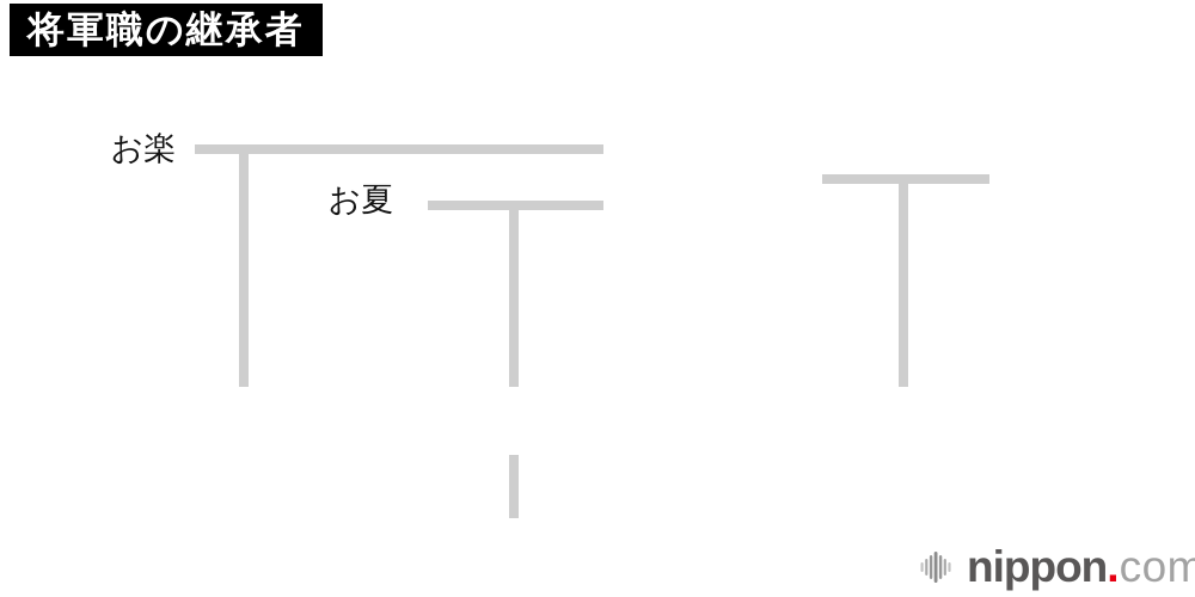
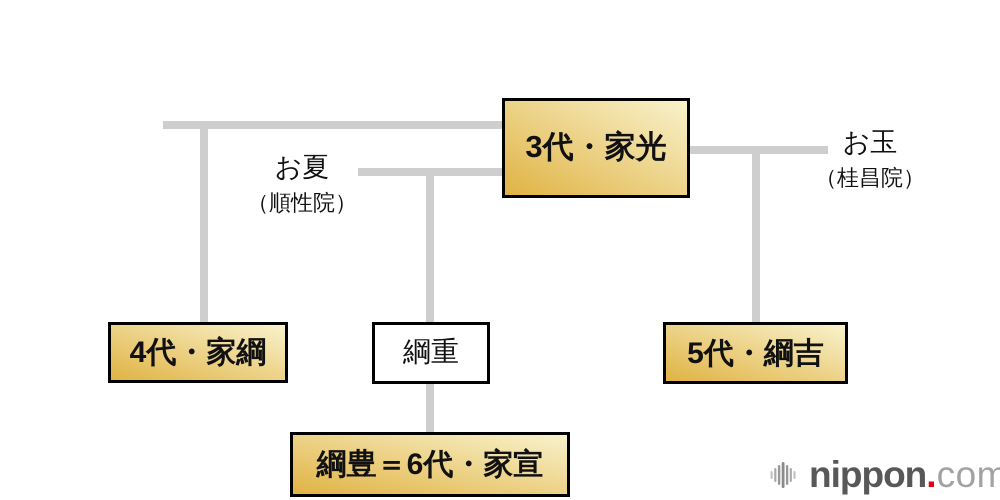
- 将軍職の継承者
- お楽
  お夏
+ （順性院）
+ お玉
+ （桂昌院）
+ 3代・家光
+ 4代・家綱
+ 綱重
+ 5代・綱吉
+ 綱豊＝6代・家宣
  nippon.com
